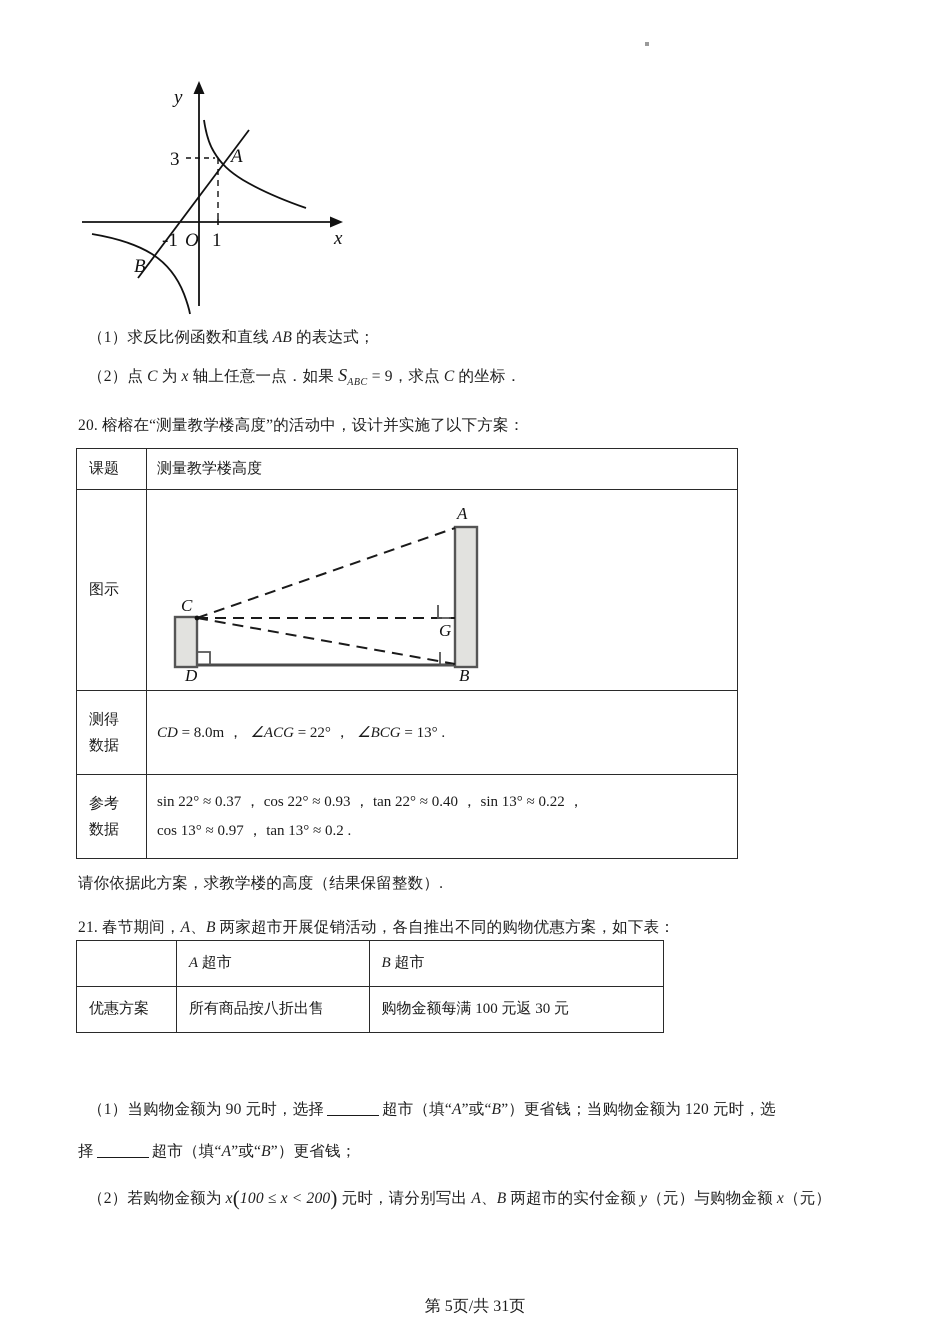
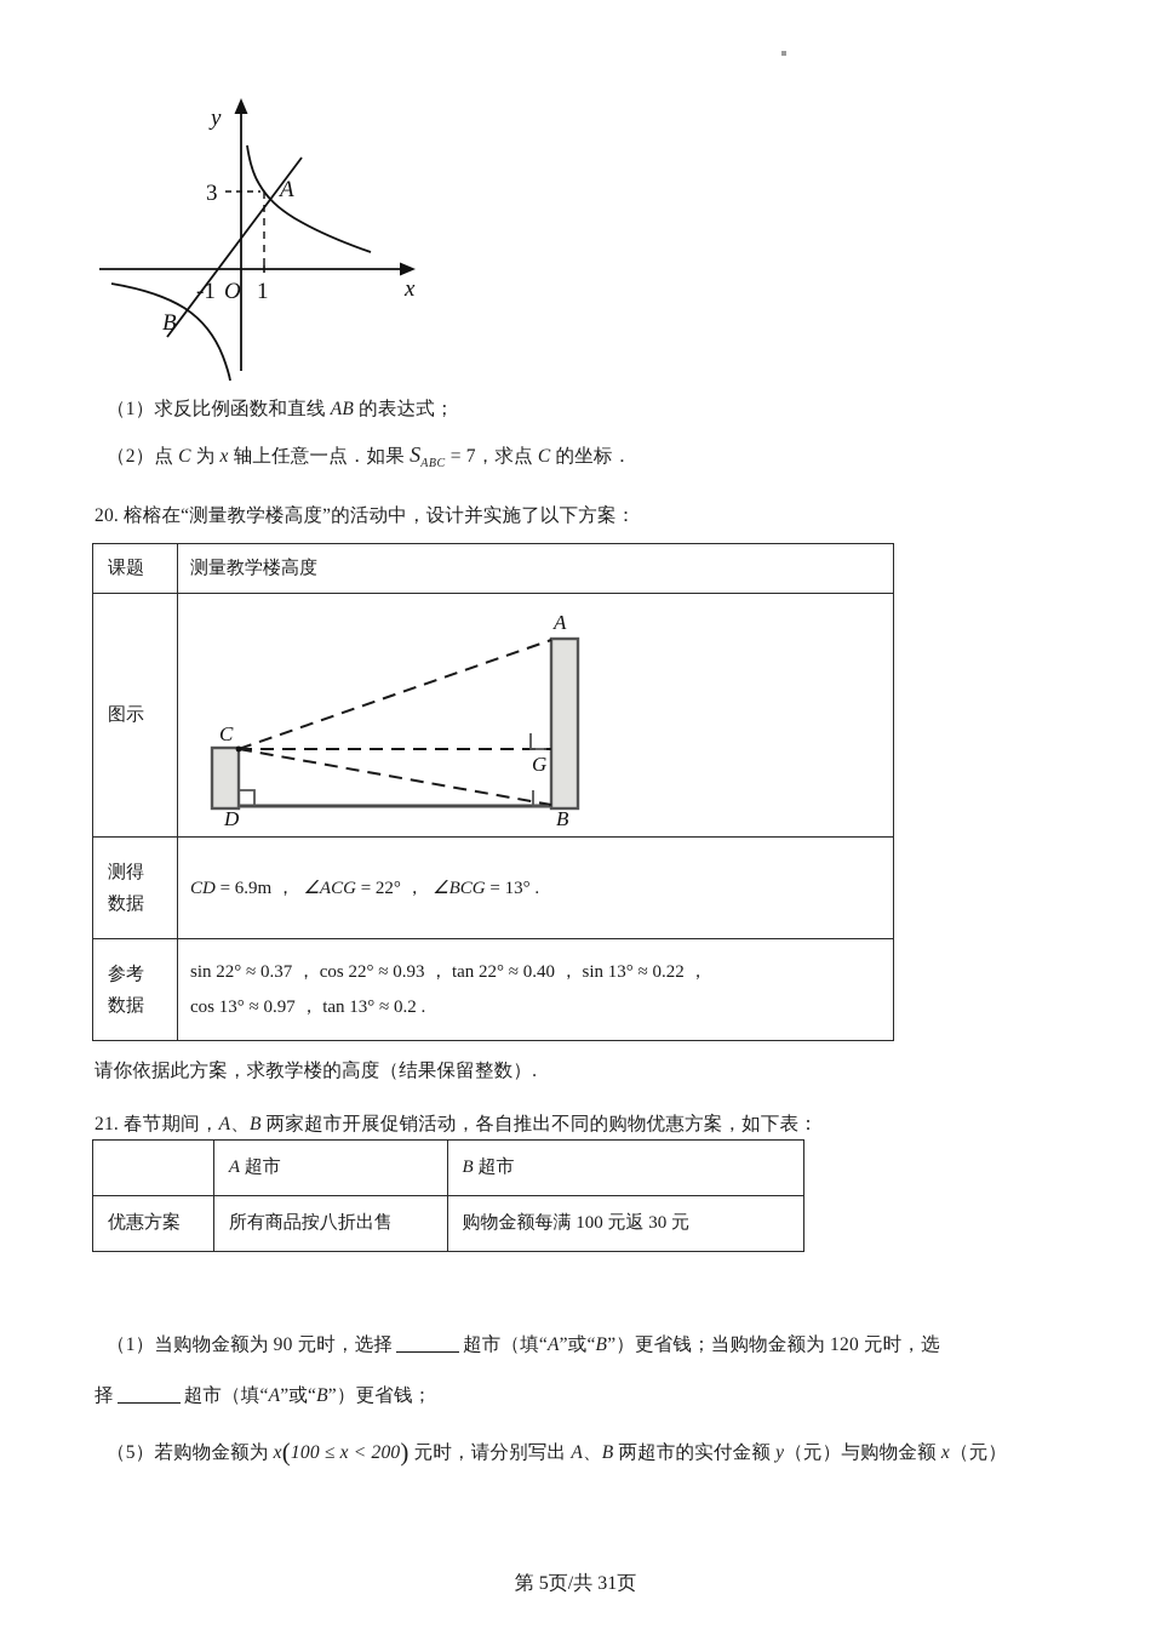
  y
  x
  3
  1
  -1
  O
  A
  B
  （1）求反比例函数和直线 AB 的表达式；
- （2）点 C 为 x 轴上任意一点．如果 SABC = 9，求点 C 的坐标．
+ （2）点 C 为 x 轴上任意一点．如果 SABC = 7，求点 C 的坐标．
  20. 榕榕在“测量教学楼高度”的活动中，设计并实施了以下方案：
  课题	测量教学楼高度
  图示	A B C D G
- 测得 数据	CD = 8.0m ， ∠ACG = 22° ， ∠BCG = 13° .
+ 测得 数据	CD = 6.9m ， ∠ACG = 22° ， ∠BCG = 13° .
  参考 数据	sin 22° ≈ 0.37 ， cos 22° ≈ 0.93 ， tan 22° ≈ 0.40 ， sin 13° ≈ 0.22 ， cos 13° ≈ 0.97 ， tan 13° ≈ 0.2 .
  请你依据此方案，求教学楼的高度（结果保留整数）.
  21. 春节期间，A、B 两家超市开展促销活动，各自推出不同的购物优惠方案，如下表：
  	A 超市	B 超市
  优惠方案	所有商品按八折出售	购物金额每满 100 元返 30 元
  （1）当购物金额为 90 元时，选择 超市（填“A”或“B”）更省钱；当购物金额为 120 元时，选
  择 超市（填“A”或“B”）更省钱；
- （2）若购物金额为 x(100 ≤ x < 200) 元时，请分别写出 A、B 两超市的实付金额 y（元）与购物金额 x（元）
+ （5）若购物金额为 x(100 ≤ x < 200) 元时，请分别写出 A、B 两超市的实付金额 y（元）与购物金额 x（元）
  第 5页/共 31页
